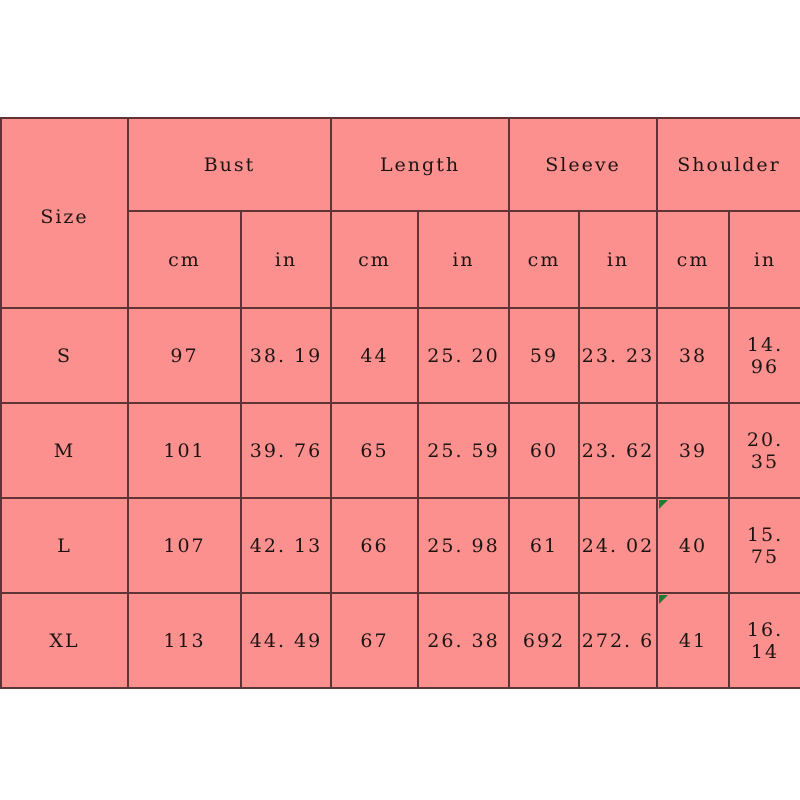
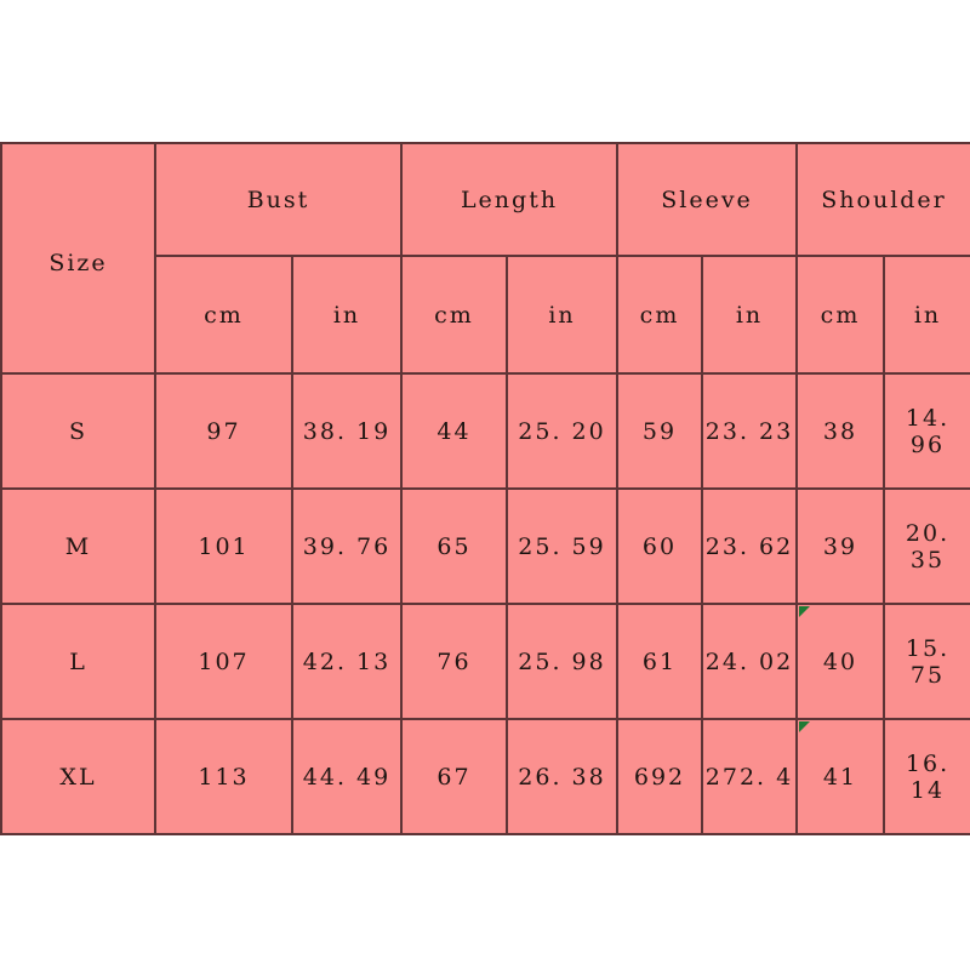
  Size	Bust	Length	Sleeve	Shoulder
  cm	in	cm	in	cm	in	cm	in
  S	97	38. 19	44	25. 20	59	23. 23	38	14. 96
  M	101	39. 76	65	25. 59	60	23. 62	39	20. 35
- L	107	42. 13	66	25. 98	61	24. 02	40	15. 75
+ L	107	42. 13	76	25. 98	61	24. 02	40	15. 75
- XL	113	44. 49	67	26. 38	692	272. 6	41	16. 14
+ XL	113	44. 49	67	26. 38	692	272. 4	41	16. 14
